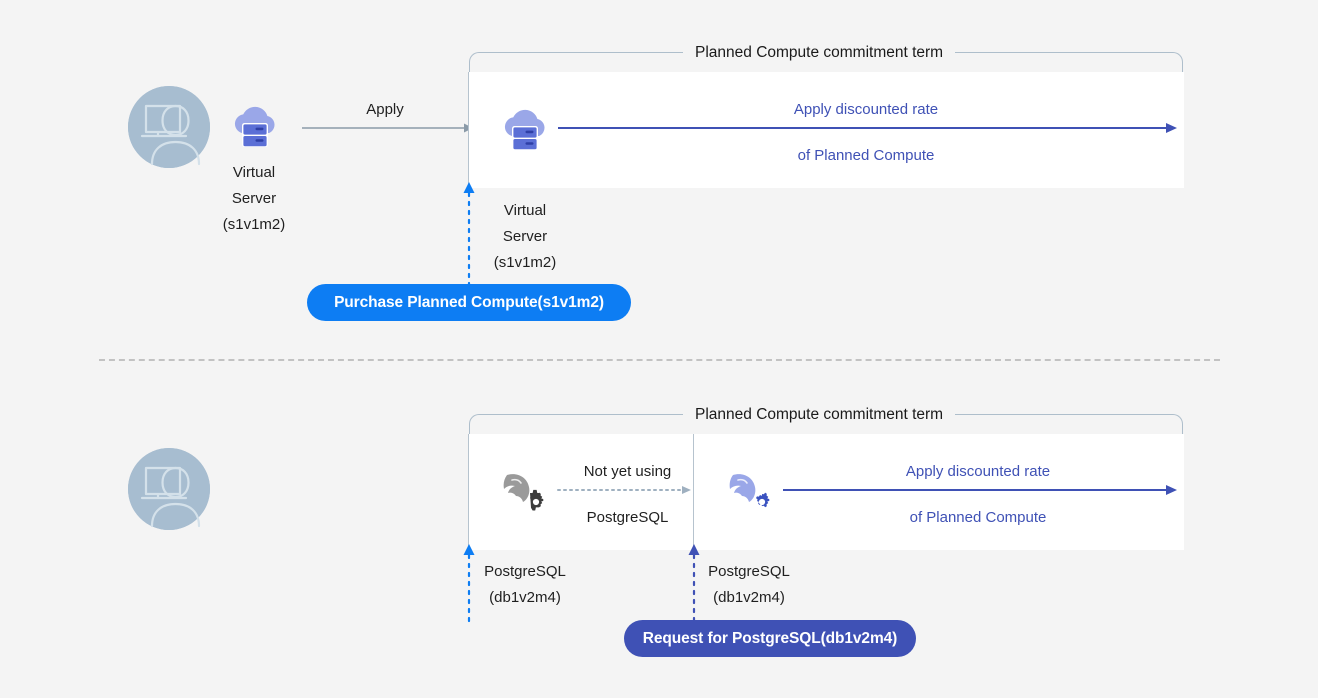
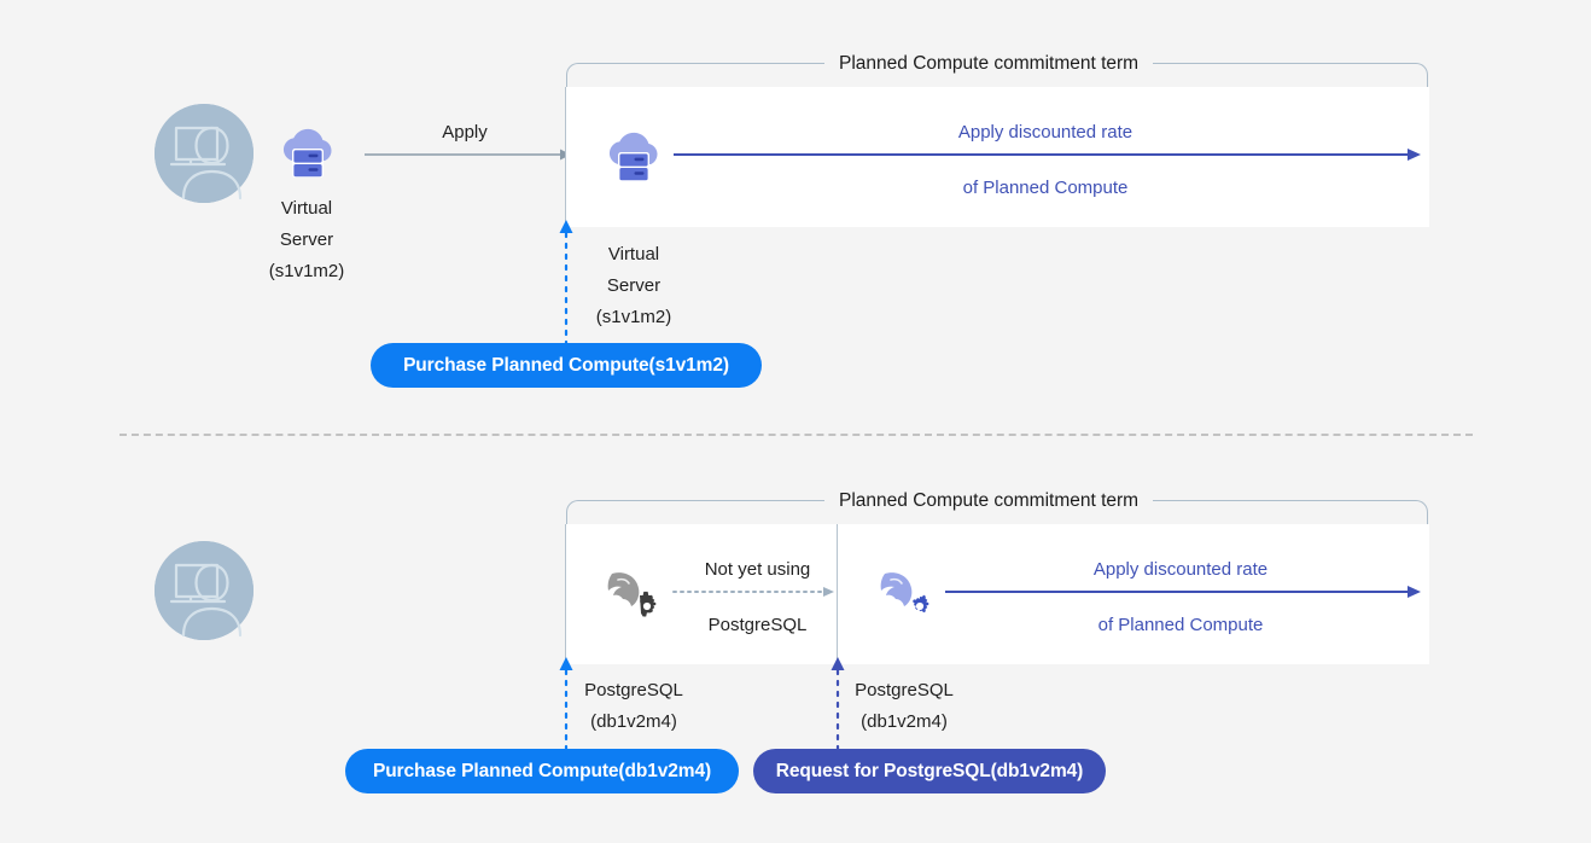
  Virtual
  Server
  (s1v1m2)
  Apply
  Planned Compute commitment term
  Apply discounted rate
  of Planned Compute
  Virtual
  Server
  (s1v1m2)
  Purchase Planned Compute(s1v1m2)
  Planned Compute commitment term
  Not yet using
  PostgreSQL
  Apply discounted rate
  of Planned Compute
  PostgreSQL
  (db1v2m4)
  PostgreSQL
  (db1v2m4)
+ Purchase Planned Compute(db1v2m4)
  Request for PostgreSQL(db1v2m4)
